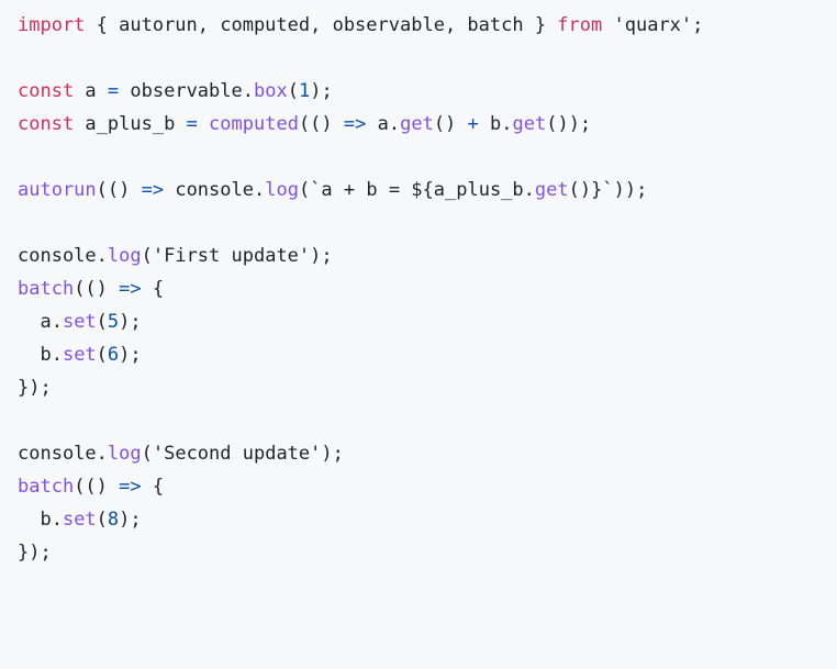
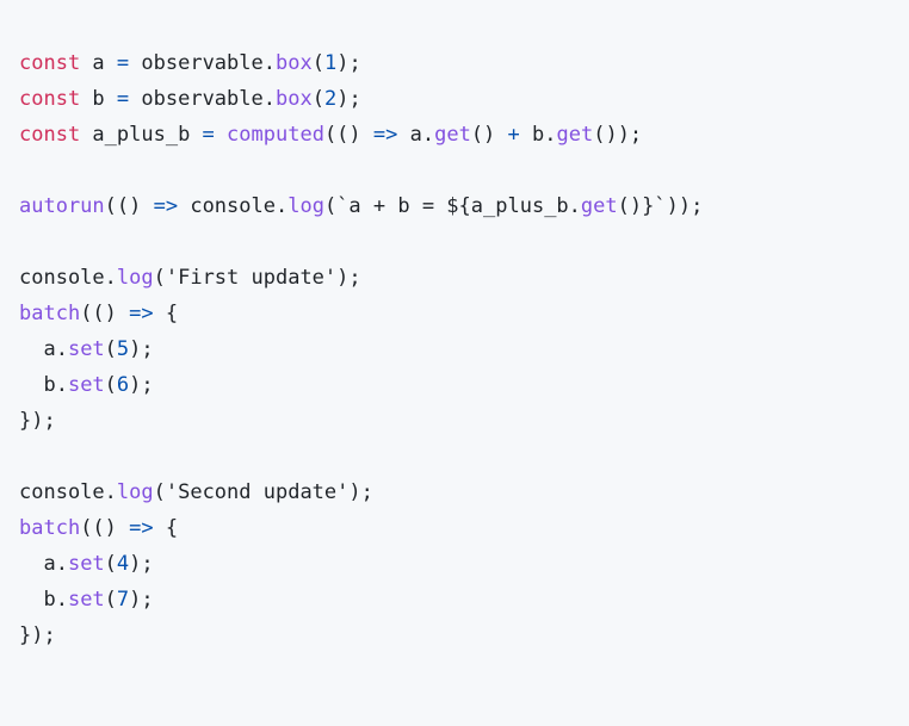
- import { autorun, computed, observable, batch } from 'quarx';
  const a = observable.box(1);
+ const b = observable.box(2);
  const a_plus_b = computed(() => a.get() + b.get());
  autorun(() => console.log(`a + b = ${a_plus_b.get()}`));
  console.log('First update');
  batch(() => {
  a.set(5);
  b.set(6);
  });
  console.log('Second update');
  batch(() => {
+ a.set(4);
- b.set(8);
+ b.set(7);
  });
